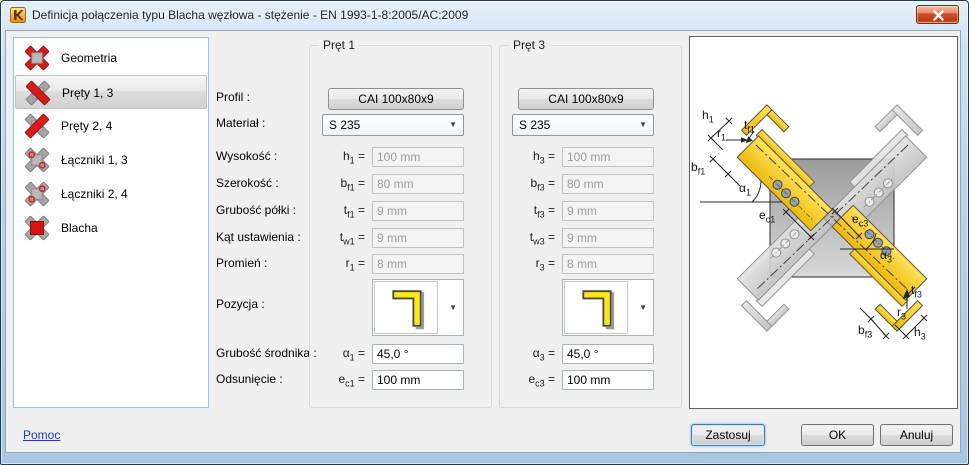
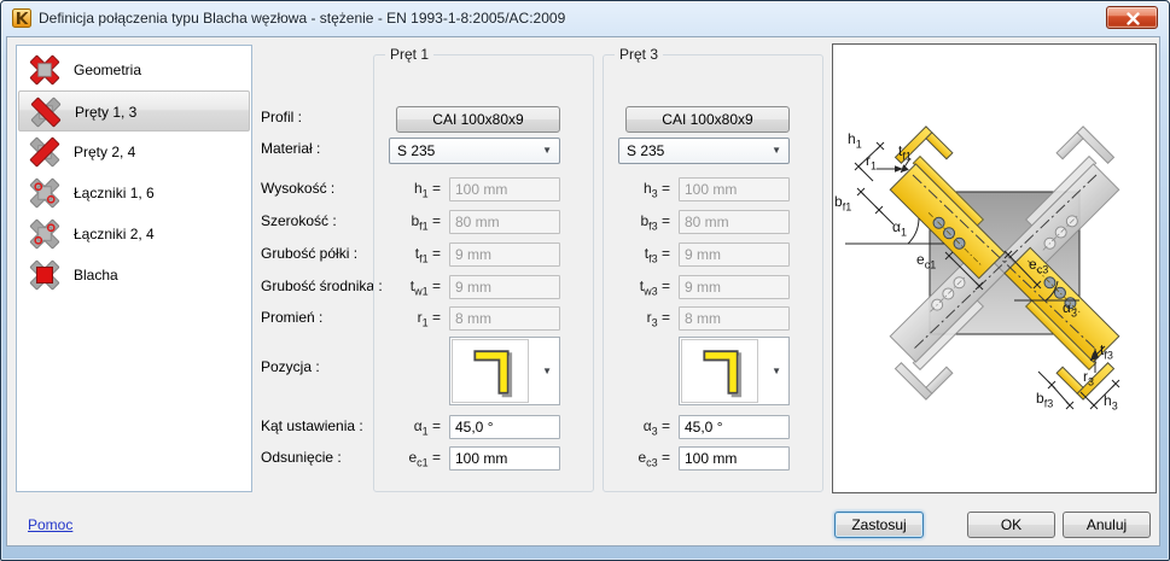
  Definicja połączenia typu Blacha węzłowa - stężenie - EN 1993-1-8:2005/AC:2009
  Geometria
  Pręty 1, 3
  Pręty 2, 4
- Łączniki 1, 3
+ Łączniki 1, 6
  Łączniki 2, 4
  Blacha
  Profil :
  Materiał :
  Wysokość :
  Szerokość :
  Grubość półki :
- Kąt ustawienia :
+ Grubość środnika :
  Promień :
  Pozycja :
- Grubość środnika :
+ Kąt ustawienia :
  Odsunięcie :
  Pręt 1
  CAI 100x80x9
  S 235
  ▼
  h1 =
  100 mm
  bf1 =
  80 mm
  tf1 =
  9 mm
  tw1 =
  9 mm
  r1 =
  8 mm
  ▼
  α1 =
  45,0 °
  ec1 =
  100 mm
  Pręt 3
  CAI 100x80x9
  S 235
  ▼
  h3 =
  100 mm
  bf3 =
  80 mm
  tf3 =
  9 mm
  tw3 =
  9 mm
  r3 =
  8 mm
  ▼
  α3 =
  45,0 °
  ec3 =
  100 mm
  h1
  tf1
  r1
  bf1
  α1
  ec1
  ec3
  α3
  tf3
  r3
  bf3
  h3
  Pomoc
  Zastosuj
  OK
  Anuluj
